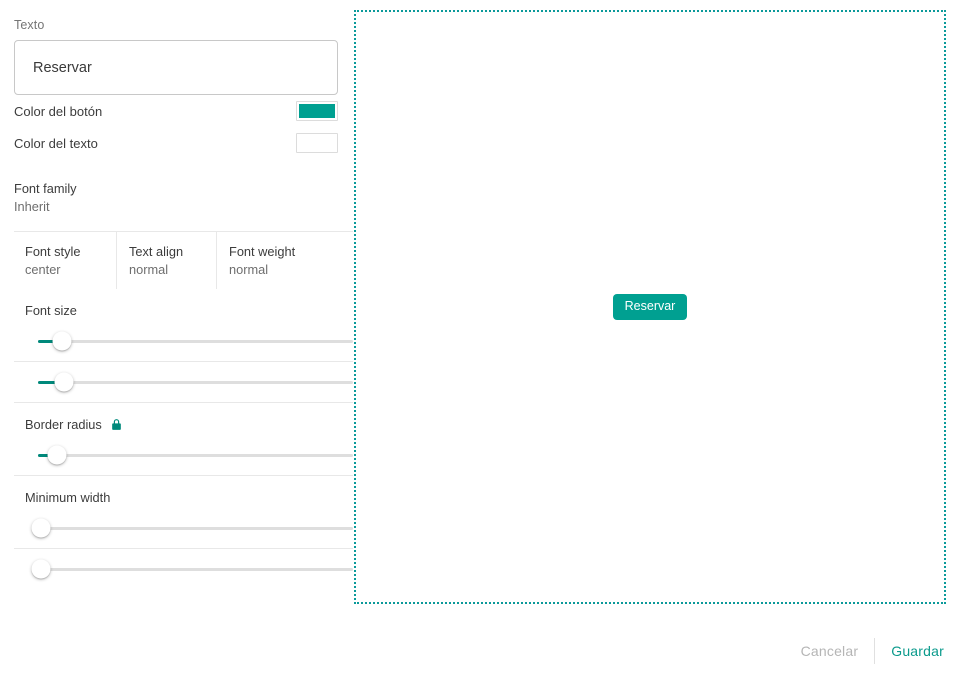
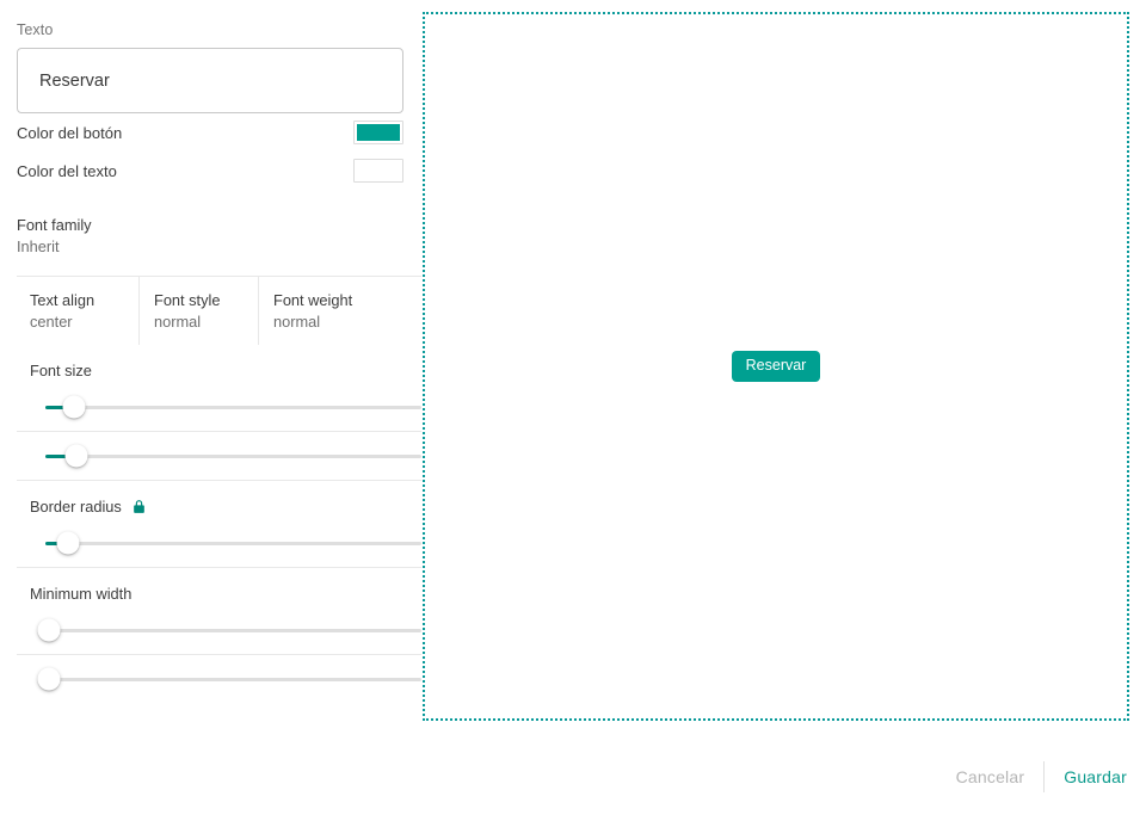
  Texto
  Reservar
  Color del botón
  Color del texto
  Font family
  Inherit
- Font style
+ Text align
  center
- Text align
+ Font style
  normal
  Font weight
  normal
  Font size
  Border radius
  Minimum width
  Reservar
  Cancelar
  Guardar
